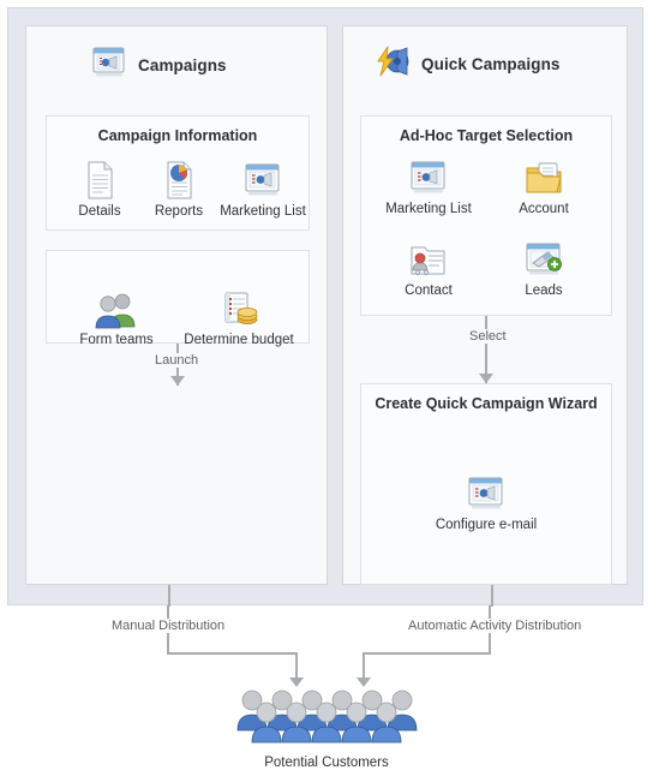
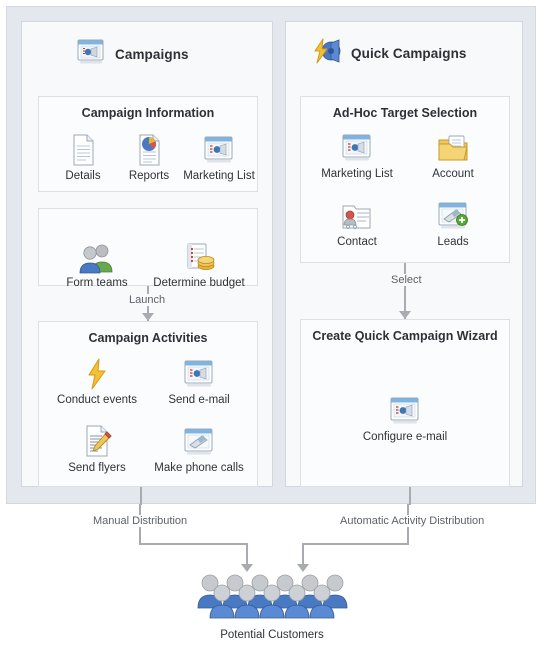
  Campaigns
  Campaign Information
  Details
  Reports
  Marketing List
  Form teams
  Determine budget
  Launch
+ Campaign Activities
+ Conduct events
+ Send e-mail
+ Send flyers
+ Make phone calls
  Quick Campaigns
  Ad-Hoc Target Selection
  Marketing List
  Account
  Contact
  Leads
  Select
  Create Quick Campaign Wizard
  Configure e-mail
  Manual Distribution
  Automatic Activity Distribution
  Potential Customers
